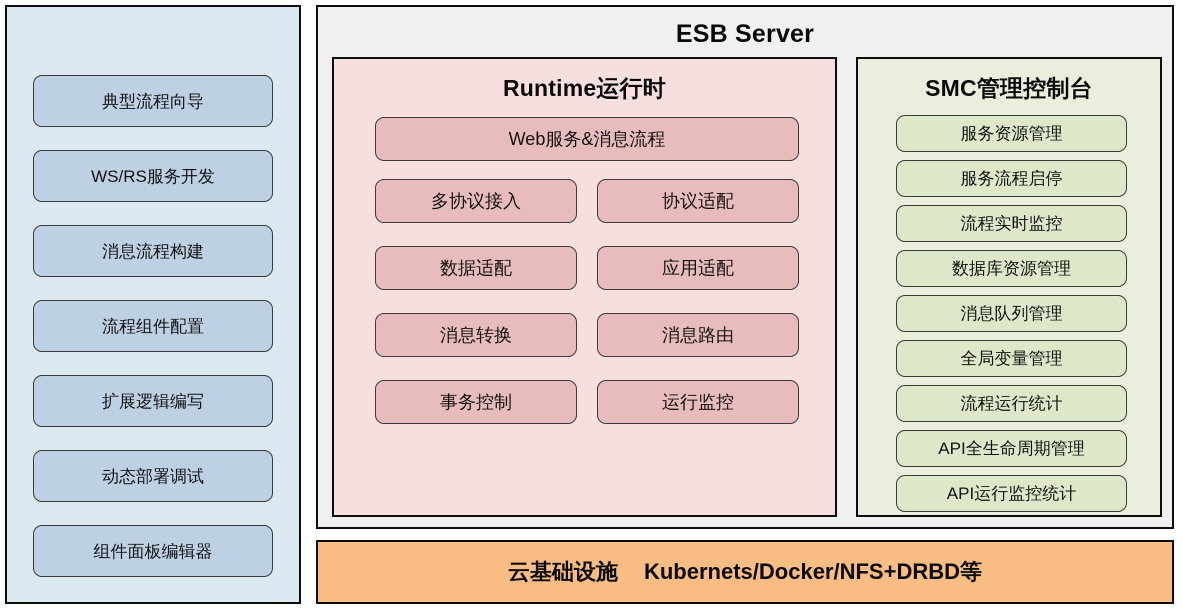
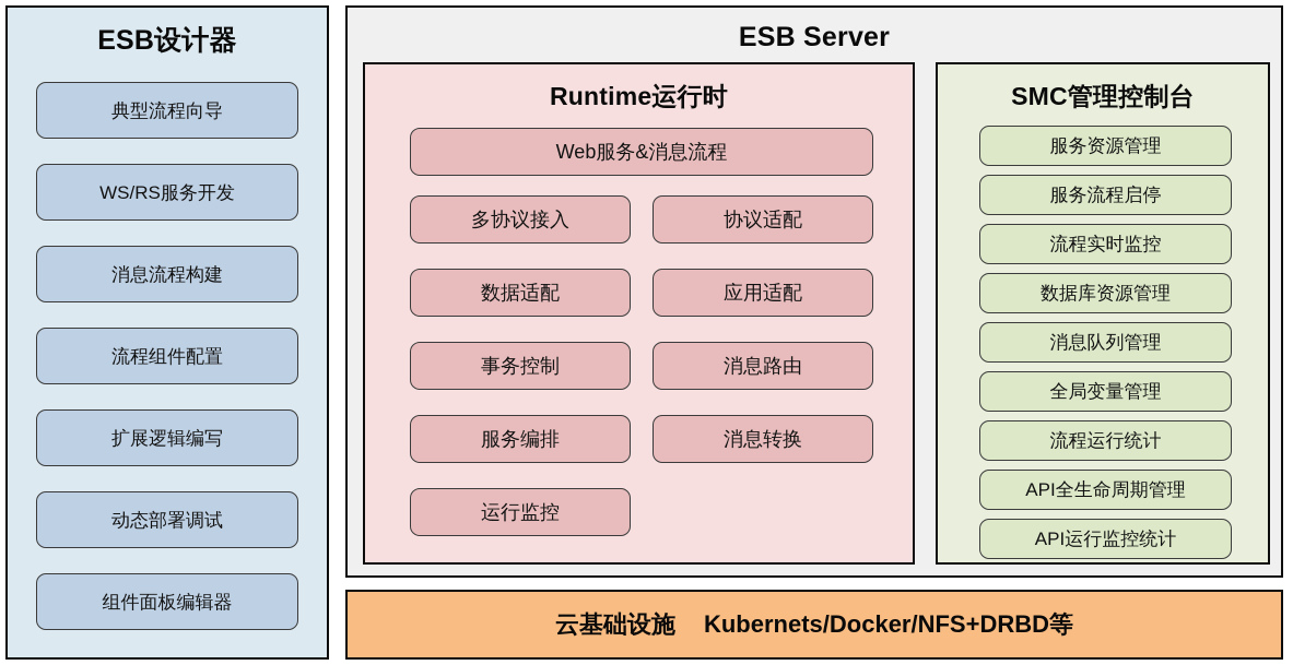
+ ESB设计器
  典型流程向导
  WS/RS服务开发
  消息流程构建
  流程组件配置
  扩展逻辑编写
  动态部署调试
  组件面板编辑器
  ESB Server
  Runtime运行时
  Web服务&消息流程
  多协议接入
  协议适配
  数据适配
  应用适配
- 消息转换
+ 事务控制
  消息路由
+ 服务编排
- 事务控制
+ 消息转换
  运行监控
  SMC管理控制台
  服务资源管理
  服务流程启停
  流程实时监控
  数据库资源管理
  消息队列管理
  全局变量管理
  流程运行统计
  API全生命周期管理
  API运行监控统计
  云基础设施
  Kubernets/Docker/NFS+DRBD等
